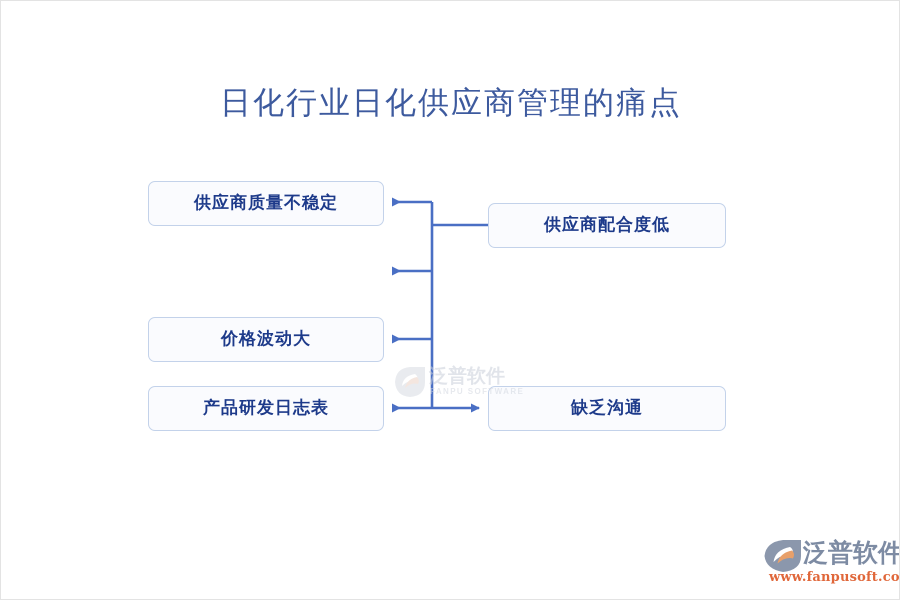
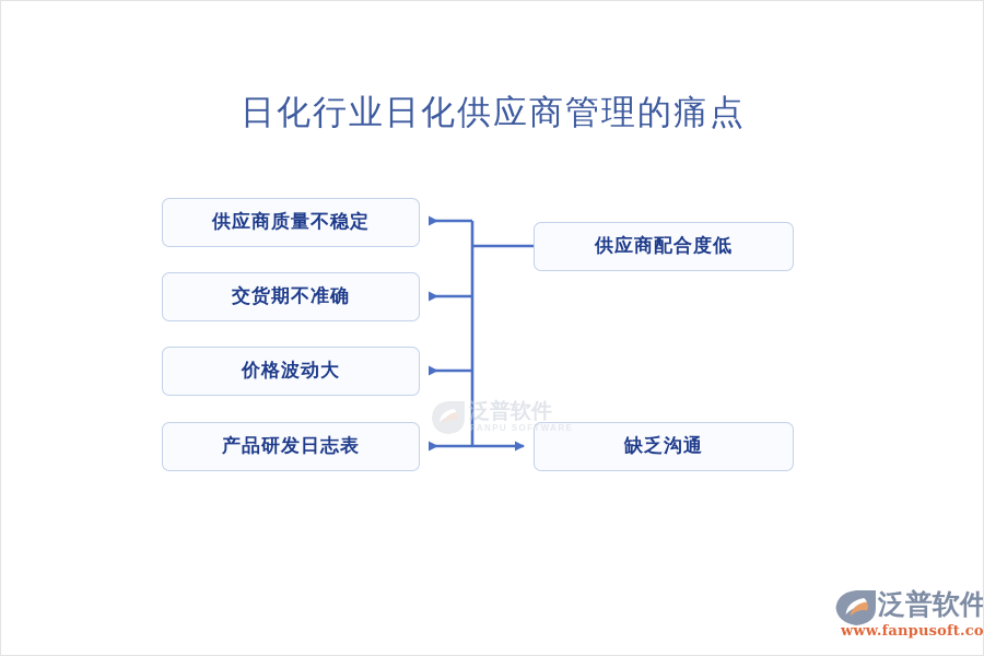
  日化行业日化供应商管理的痛点
  供应商质量不稳定
+ 交货期不准确
  价格波动大
  产品研发日志表
  供应商配合度低
  缺乏沟通
  泛普软件
  FANPU SOFTWARE
  泛普软件
  www.fanpusoft.co
